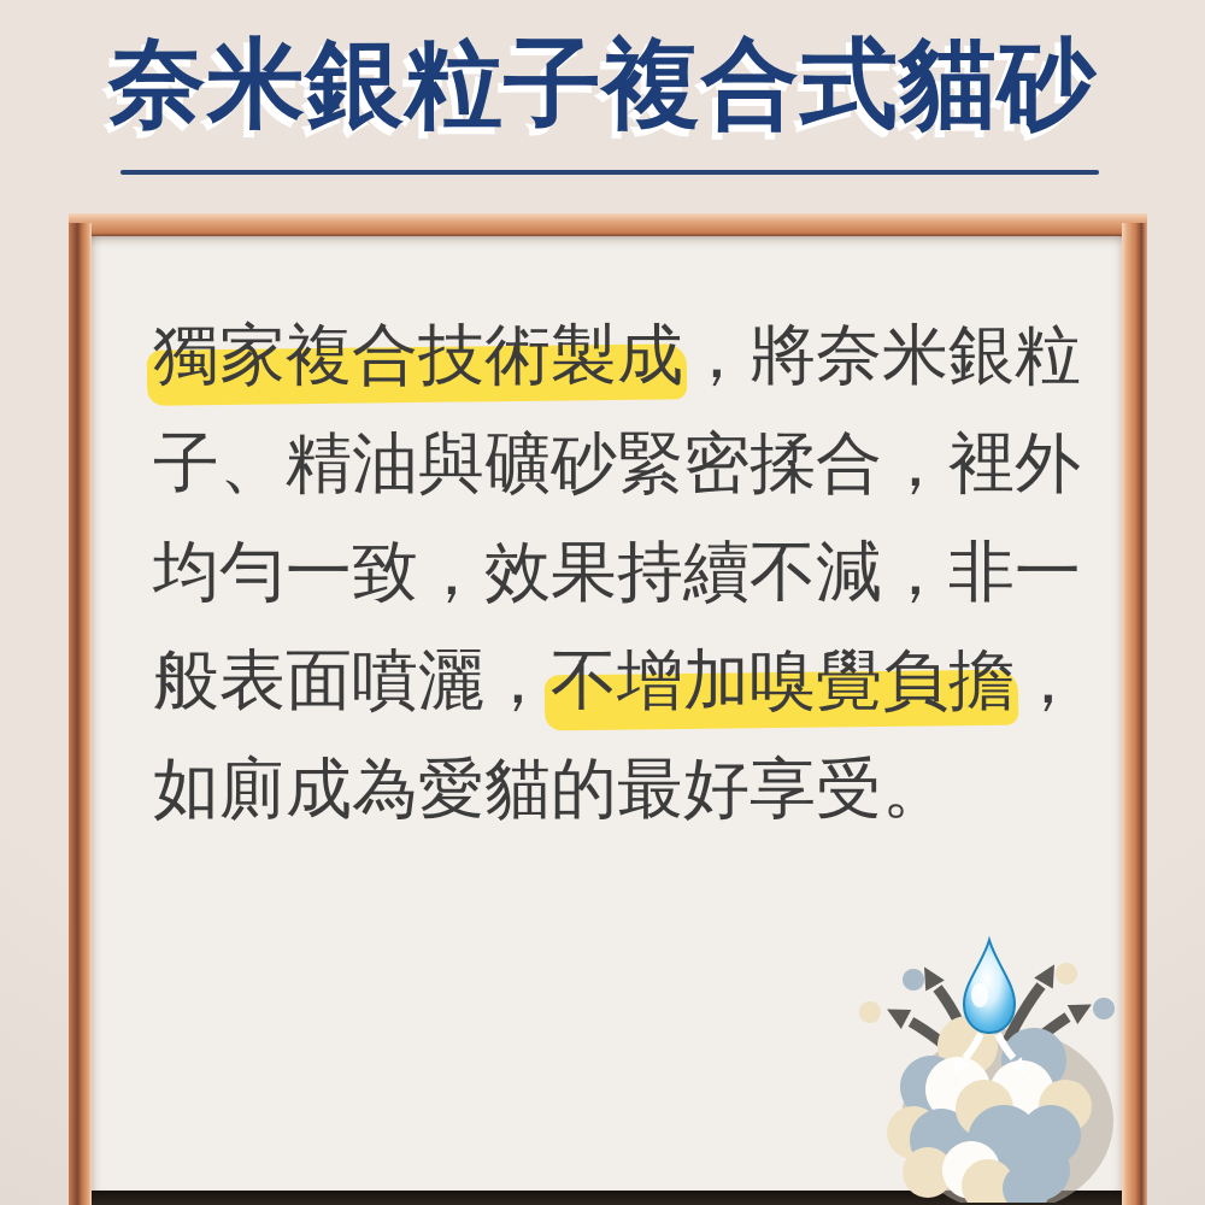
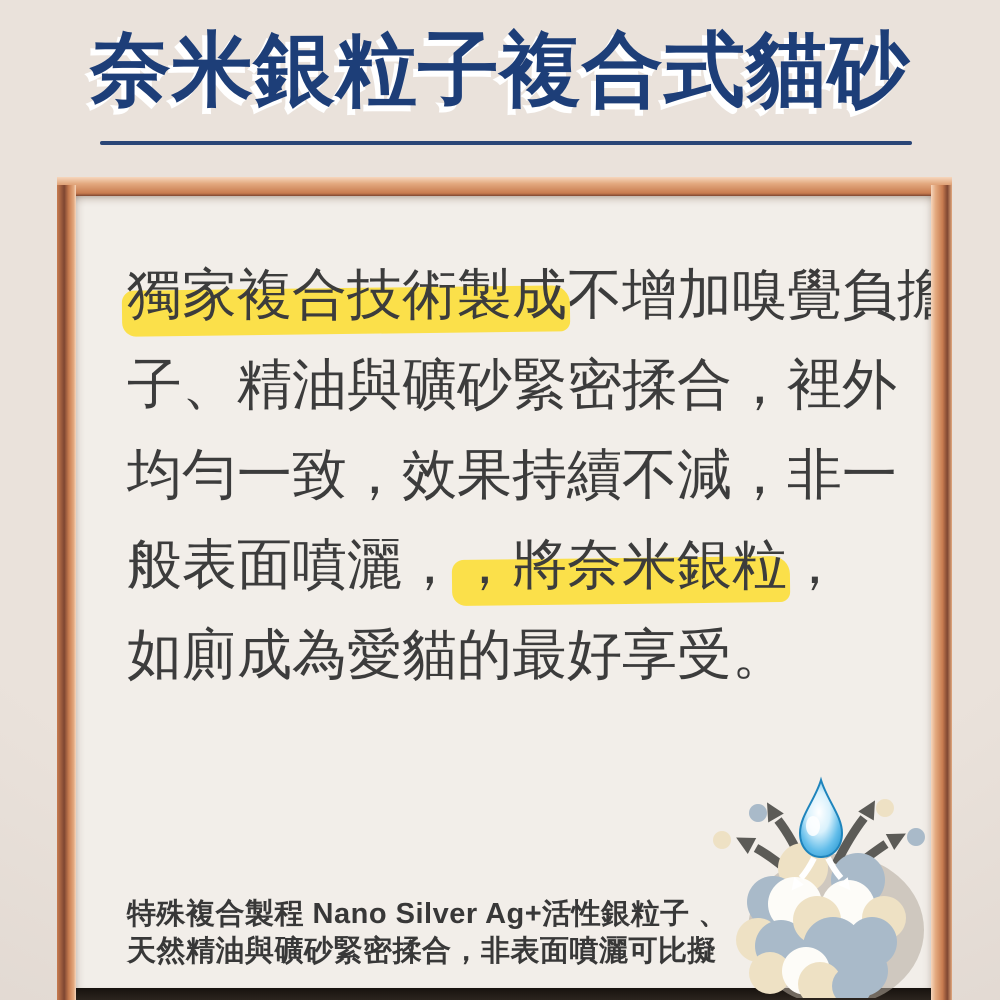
  奈米銀粒子複合式貓砂
- 獨家複合技術製成，將奈米銀粒
+ 獨家複合技術製成不增加嗅覺負擔
  子、精油與礦砂緊密揉合，裡外
  均勻一致，效果持續不減，非一
- 般表面噴灑，不增加嗅覺負擔，
+ 般表面噴灑，，將奈米銀粒，
  如廁成為愛貓的最好享受。
+ 特殊複合製程 Nano Silver Ag+活性銀粒子 、
+ 天然精油與礦砂緊密揉合，非表面噴灑可比擬
